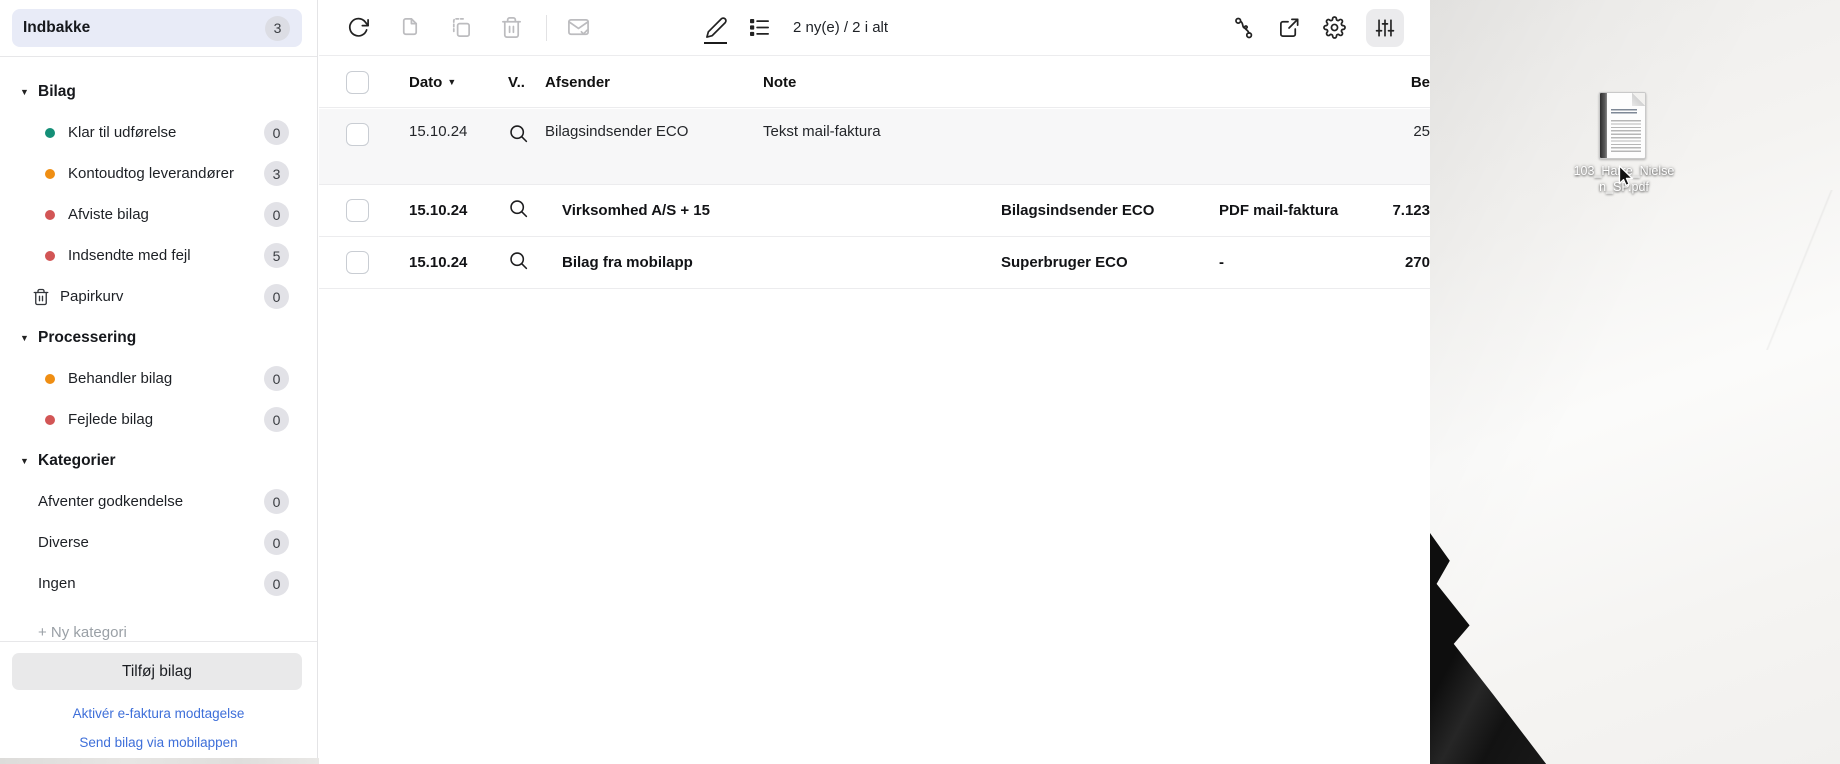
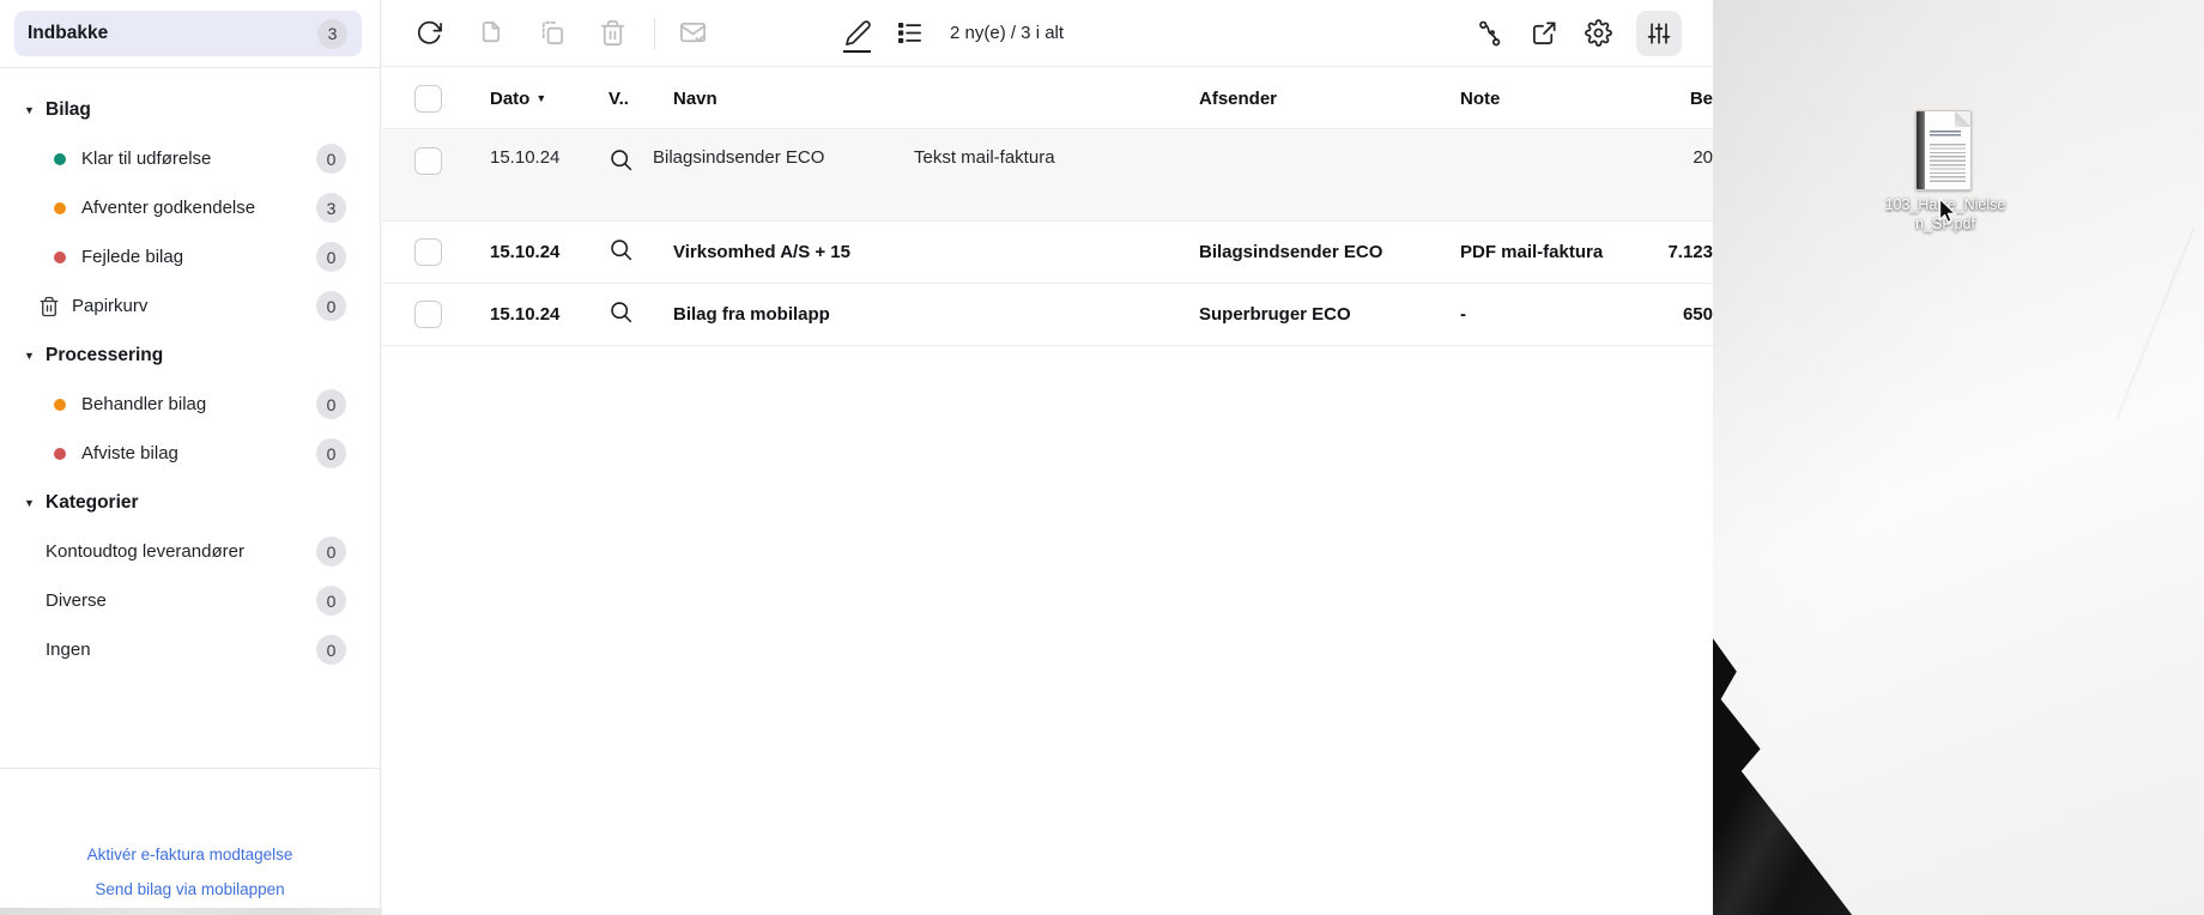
  Indbakke
  3
  ▼
  Bilag
  Klar til udførelse
  0
- Kontoudtog leverandører
+ Afventer godkendelse
  3
- Afviste bilag
+ Fejlede bilag
  0
- Indsendte med fejl
- 5
  Papirkurv
  0
  ▼
  Processering
  Behandler bilag
  0
- Fejlede bilag
+ Afviste bilag
  0
  ▼
  Kategorier
- Afventer godkendelse
+ Kontoudtog leverandører
  0
  Diverse
  0
  Ingen
  0
- + Ny kategori
- Tilføj bilag
  Aktivér e-faktura modtagelse
  Send bilag via mobilappen
- 2 ny(e) / 2 i alt
+ 2 ny(e) / 3 i alt
  Dato ▼
  V..
+ Navn
  Afsender
  Note
  Be
  15.10.24
  Bilagsindsender ECO
  Tekst mail-faktura
- 25
+ 20
  15.10.24
  Virksomhed A/S + 15
  Bilagsindsender ECO
  PDF mail-faktura
  7.123
  15.10.24
  Bilag fra mobilapp
  Superbruger ECO
  -
- 270
+ 650
  103_Hae_Nielse
  n_SP.pdf
